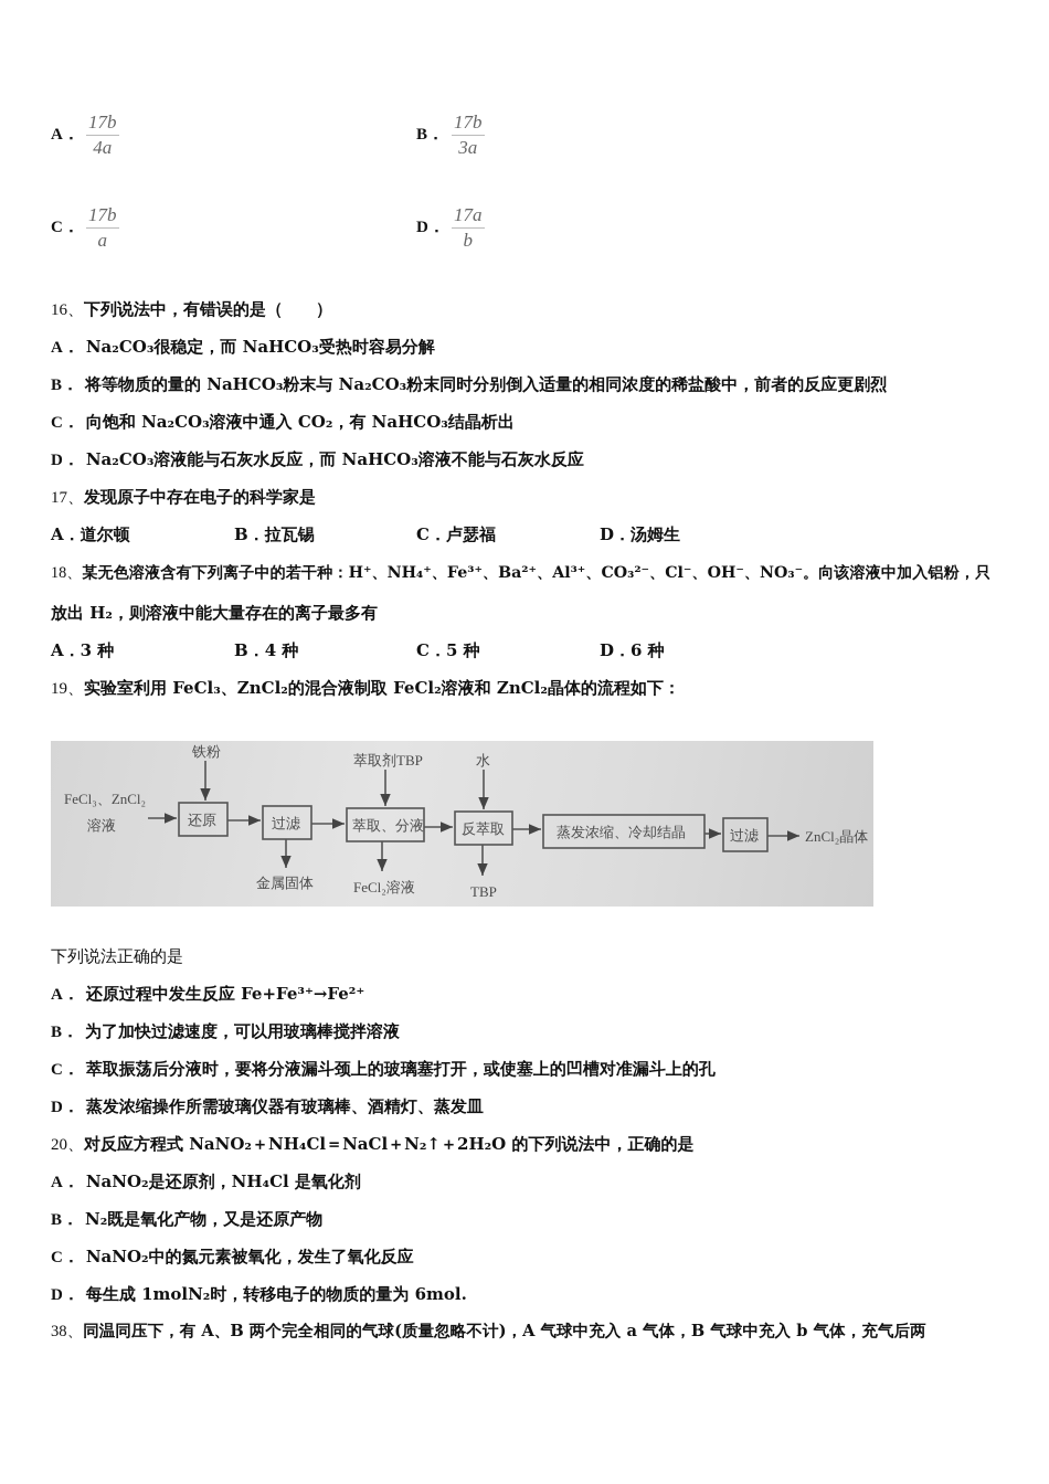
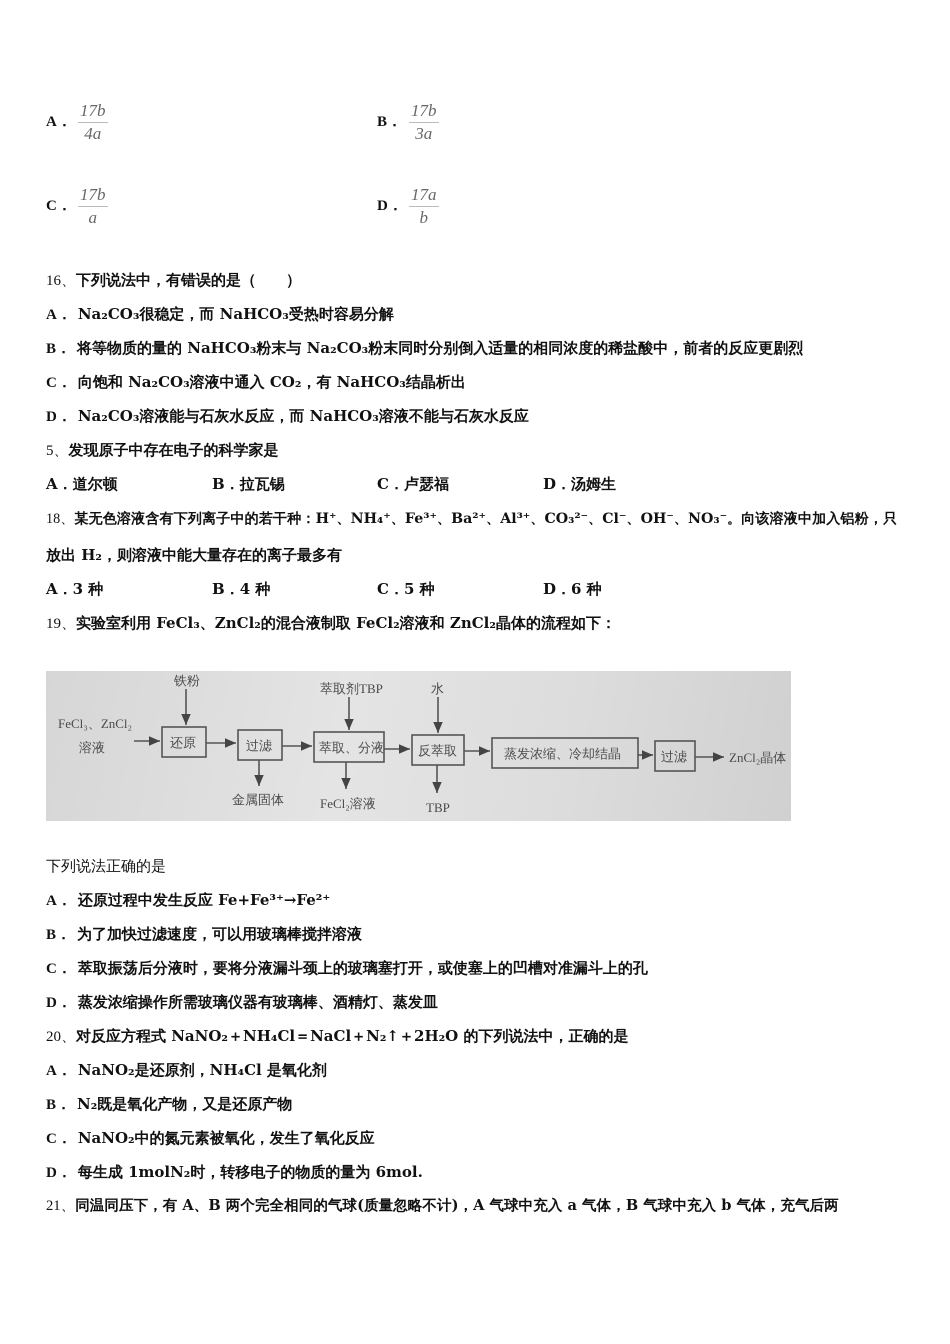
  A．
  17b
  4a
  B．
  17b
  3a
  C．
  17b
  a
  D．
  17a
  b
  16、下列说法中，有错误的是（ ）
  A． Na₂CO₃很稳定，而 NaHCO₃受热时容易分解
  B． 将等物质的量的 NaHCO₃粉末与 Na₂CO₃粉末同时分别倒入适量的相同浓度的稀盐酸中，前者的反应更剧烈
  C． 向饱和 Na₂CO₃溶液中通入 CO₂，有 NaHCO₃结晶析出
  D． Na₂CO₃溶液能与石灰水反应，而 NaHCO₃溶液不能与石灰水反应
- 17、发现原子中存在电子的科学家是
+ 5、发现原子中存在电子的科学家是
  A．道尔顿
  B．拉瓦锡
  C．卢瑟福
  D．汤姆生
  18、某无色溶液含有下列离子中的若干种：H⁺、NH₄⁺、Fe³⁺、Ba²⁺、Al³⁺、CO₃²⁻、Cl⁻、OH⁻、NO₃⁻。向该溶液中加入铝粉，只
  放出 H₂，则溶液中能大量存在的离子最多有
  A．3 种
  B．4 种
  C．5 种
  D．6 种
  19、实验室利用 FeCl₃、ZnCl₂的混合液制取 FeCl₂溶液和 ZnCl₂晶体的流程如下：
  FeCl₃、ZnCl₂
  溶液
  还原
  过滤
  萃取、分液
  反萃取
  蒸发浓缩、冷却结晶
  过滤
  铁粉
  萃取剂TBP
  水
  金属固体
  FeCl₂溶液
  TBP
  ZnCl₂晶体
  下列说法正确的是
  A． 还原过程中发生反应 Fe+Fe³⁺→Fe²⁺
  B． 为了加快过滤速度，可以用玻璃棒搅拌溶液
  C． 萃取振荡后分液时，要将分液漏斗颈上的玻璃塞打开，或使塞上的凹槽对准漏斗上的孔
  D． 蒸发浓缩操作所需玻璃仪器有玻璃棒、酒精灯、蒸发皿
  20、对反应方程式 NaNO₂＋NH₄Cl＝NaCl＋N₂↑＋2H₂O 的下列说法中，正确的是
  A． NaNO₂是还原剂，NH₄Cl 是氧化剂
  B． N₂既是氧化产物，又是还原产物
  C． NaNO₂中的氮元素被氧化，发生了氧化反应
  D． 每生成 1molN₂时，转移电子的物质的量为 6mol.
- 38、同温同压下，有 A、B 两个完全相同的气球(质量忽略不计)，A 气球中充入 a 气体，B 气球中充入 b 气体，充气后两
+ 21、同温同压下，有 A、B 两个完全相同的气球(质量忽略不计)，A 气球中充入 a 气体，B 气球中充入 b 气体，充气后两
